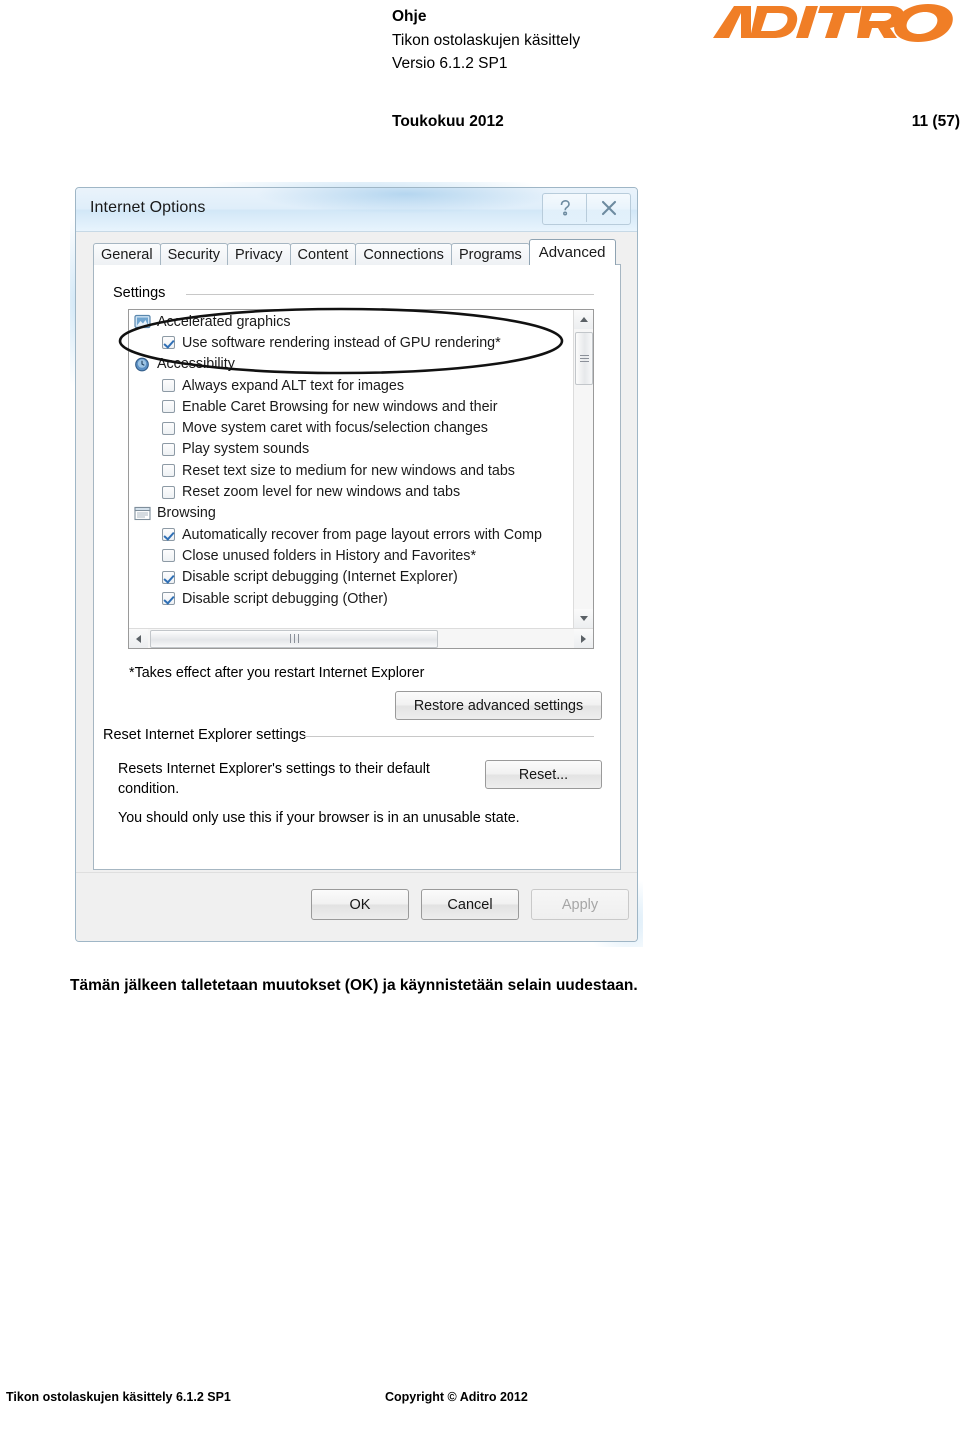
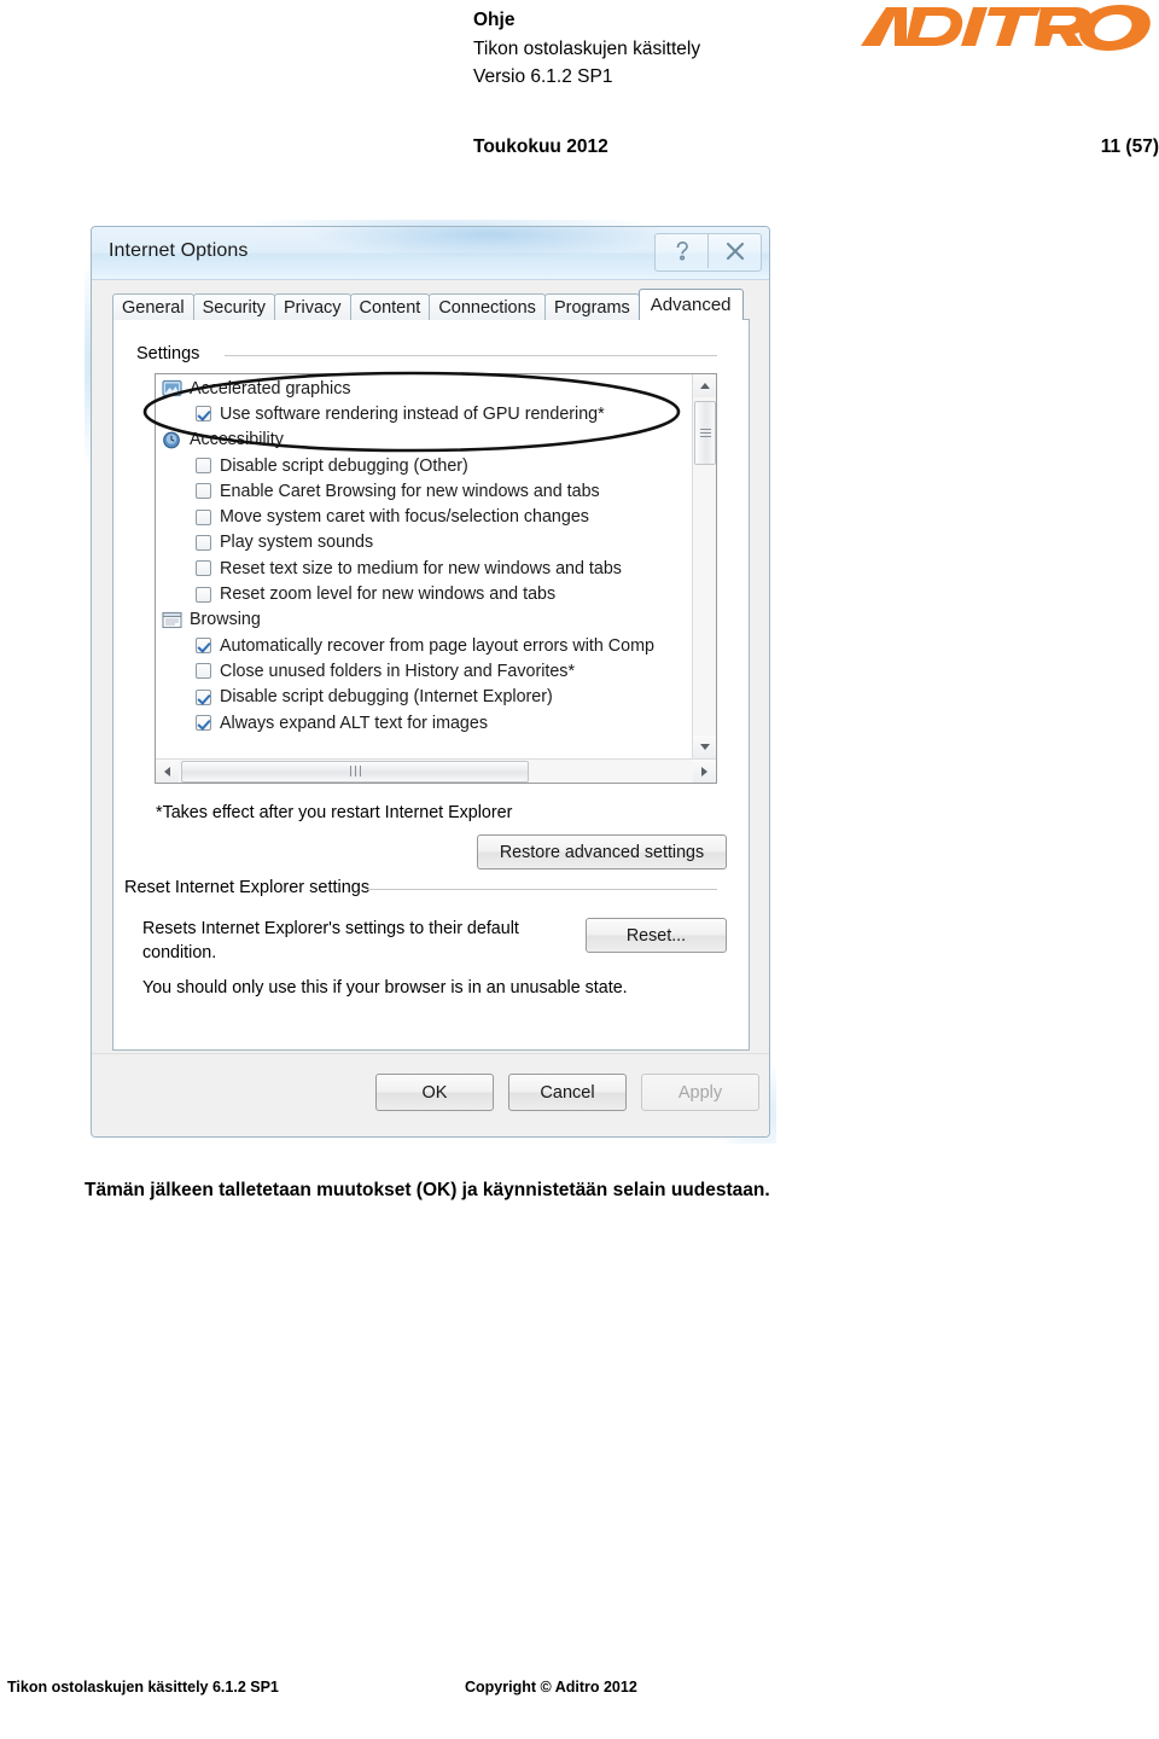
  Ohje
  Tikon ostolaskujen käsittely
  Versio 6.1.2 SP1
  Toukokuu 2012
  11 (57)
  General
  Security
  Privacy
  Content
  Connections
  Programs
  Advanced
  Settings
  celerated graphics
  Use software rendering instead of GPU rendering*
  Accsibility
- Always expand ALT text for images
+ Disable script debugging (Other)
- Enable Caret Browsing for new windows and their
+ Enable Caret Browsing for new windows and tabs
  Move system caret with focus/selection changes
  Play system sounds
  Reset text size to medium for new windows and tabs
  Reset zoom level for new windows and tabs
  Browsing
  Automatically recover from page layout errors with Comp
  Close unused folders in History and Favorites*
  Disable script debugging (Internet Explorer)
- Disable script debugging (Other)
+ Always expand ALT text for images
  *Takes effect after you restart Internet Explorer
  Restore advanced settings
  Reset Internet Explorer settings
  Resets Internet Explorer's settings to their default condition.
  Reset...
  You should only use this if your browser is in an unusable state.
  OK
  Cancel
  Apply
  Tämän jälkeen talletetaan muutokset (OK) ja käynnistetään selain uudestaan.
  Tikon ostolaskujen käsittely 6.1.2 SP1
  Copyright © Aditro 2012
